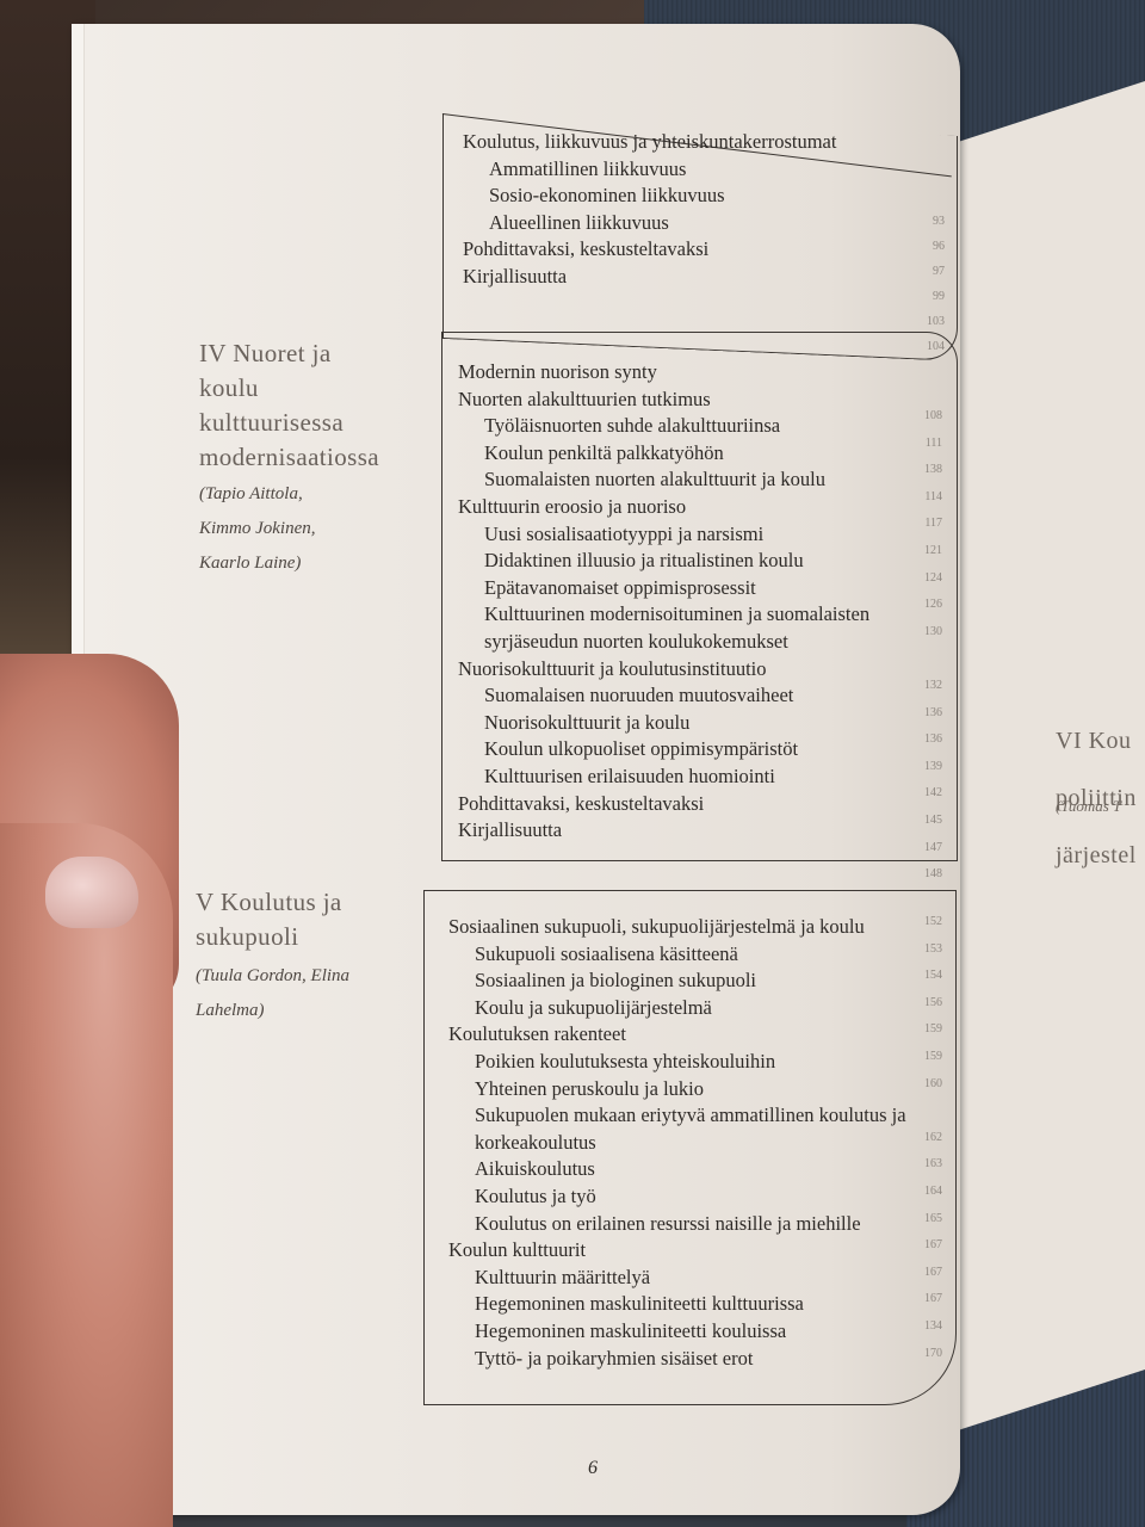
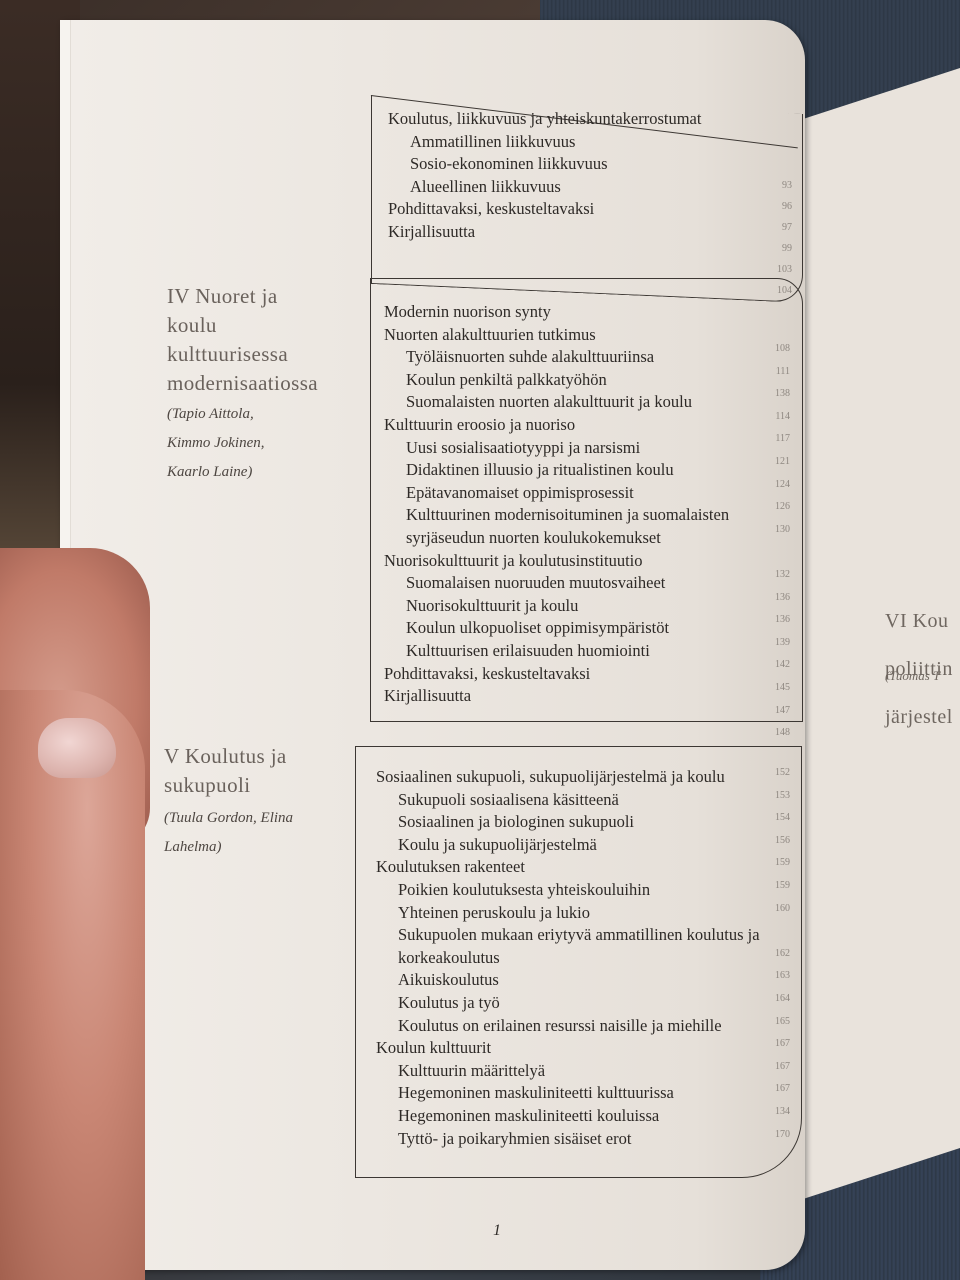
  VI Kou
  poliittin
  järjestel
  (Tuomas T
  Koulutus, liikkuvuus ja yhteiskuntakerrostumat
  Ammatillinen liikkuvuus
  Sosio-ekonominen liikkuvuus
  Alueellinen liikkuvuus
  Pohdittavaksi, keskusteltavaksi
  Kirjallisuutta
  93
  96
  97
  99
  103
  104
  IV Nuoret ja
  koulu
  kulttuurisessa
  modernisaatiossa
  (Tapio Aittola,
  Kimmo Jokinen,
  Kaarlo Laine)
  Modernin nuorison synty
  Nuorten alakulttuurien tutkimus
  Työläisnuorten suhde alakulttuuriinsa
  Koulun penkiltä palkkatyöhön
  Suomalaisten nuorten alakulttuurit ja koulu
  Kulttuurin eroosio ja nuoriso
  Uusi sosialisaatiotyyppi ja narsismi
  Didaktinen illuusio ja ritualistinen koulu
  Epätavanomaiset oppimisprosessit
  Kulttuurinen modernisoituminen ja suomalaisten
  syrjäseudun nuorten koulukokemukset
  Nuorisokulttuurit ja koulutusinstituutio
  Suomalaisen nuoruuden muutosvaiheet
  Nuorisokulttuurit ja koulu
  Koulun ulkopuoliset oppimisympäristöt
  Kulttuurisen erilaisuuden huomiointi
  Pohdittavaksi, keskusteltavaksi
  Kirjallisuutta
  108
  111
  138
  114
  117
  121
  124
  126
  130
  132
  136
  136
  139
  142
  145
  147
  148
  V Koulutus ja
  sukupuoli
  (Tuula Gordon, Elina
  Lahelma)
  Sosiaalinen sukupuoli, sukupuolijärjestelmä ja koulu
  Sukupuoli sosiaalisena käsitteenä
  Sosiaalinen ja biologinen sukupuoli
  Koulu ja sukupuolijärjestelmä
  Koulutuksen rakenteet
  Poikien koulutuksesta yhteiskouluihin
  Yhteinen peruskoulu ja lukio
  Sukupuolen mukaan eriytyvä ammatillinen koulutus ja
  korkeakoulutus
  Aikuiskoulutus
  Koulutus ja työ
  Koulutus on erilainen resurssi naisille ja miehille
  Koulun kulttuurit
  Kulttuurin määrittelyä
  Hegemoninen maskuliniteetti kulttuurissa
  Hegemoninen maskuliniteetti kouluissa
  Tyttö- ja poikaryhmien sisäiset erot
  152
  153
  154
  156
  159
  159
  160
  162
  163
  164
  165
  167
  167
  167
  134
  170
- 6
+ 1
